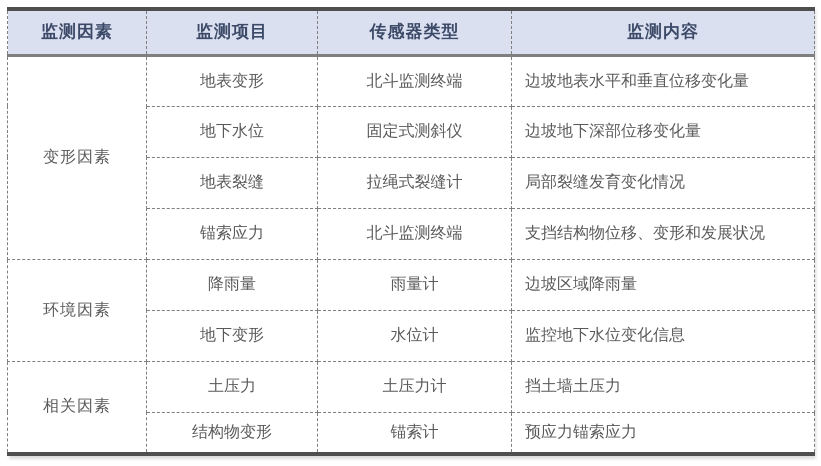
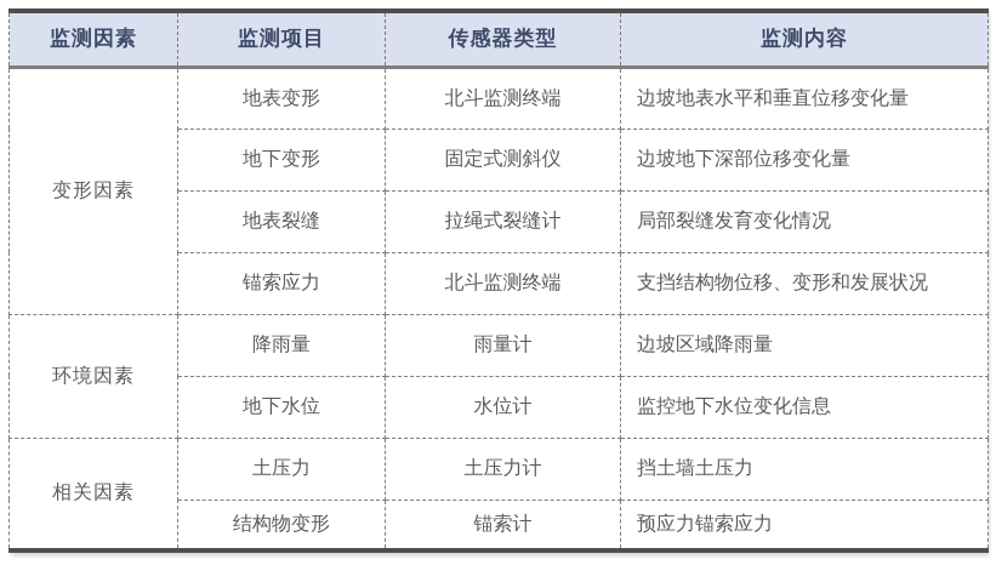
  监测因素	监测项目	传感器类型	监测内容
  变形因素	地表变形	北斗监测终端	边坡地表水平和垂直位移变化量
- 地下水位	固定式测斜仪	边坡地下深部位移变化量
+ 地下变形	固定式测斜仪	边坡地下深部位移变化量
  地表裂缝	拉绳式裂缝计	局部裂缝发育变化情况
  锚索应力	北斗监测终端	支挡结构物位移、变形和发展状况
  环境因素	降雨量	雨量计	边坡区域降雨量
- 地下变形	水位计	监控地下水位变化信息
+ 地下水位	水位计	监控地下水位变化信息
  相关因素	土压力	土压力计	挡土墙土压力
  结构物变形	锚索计	预应力锚索应力
